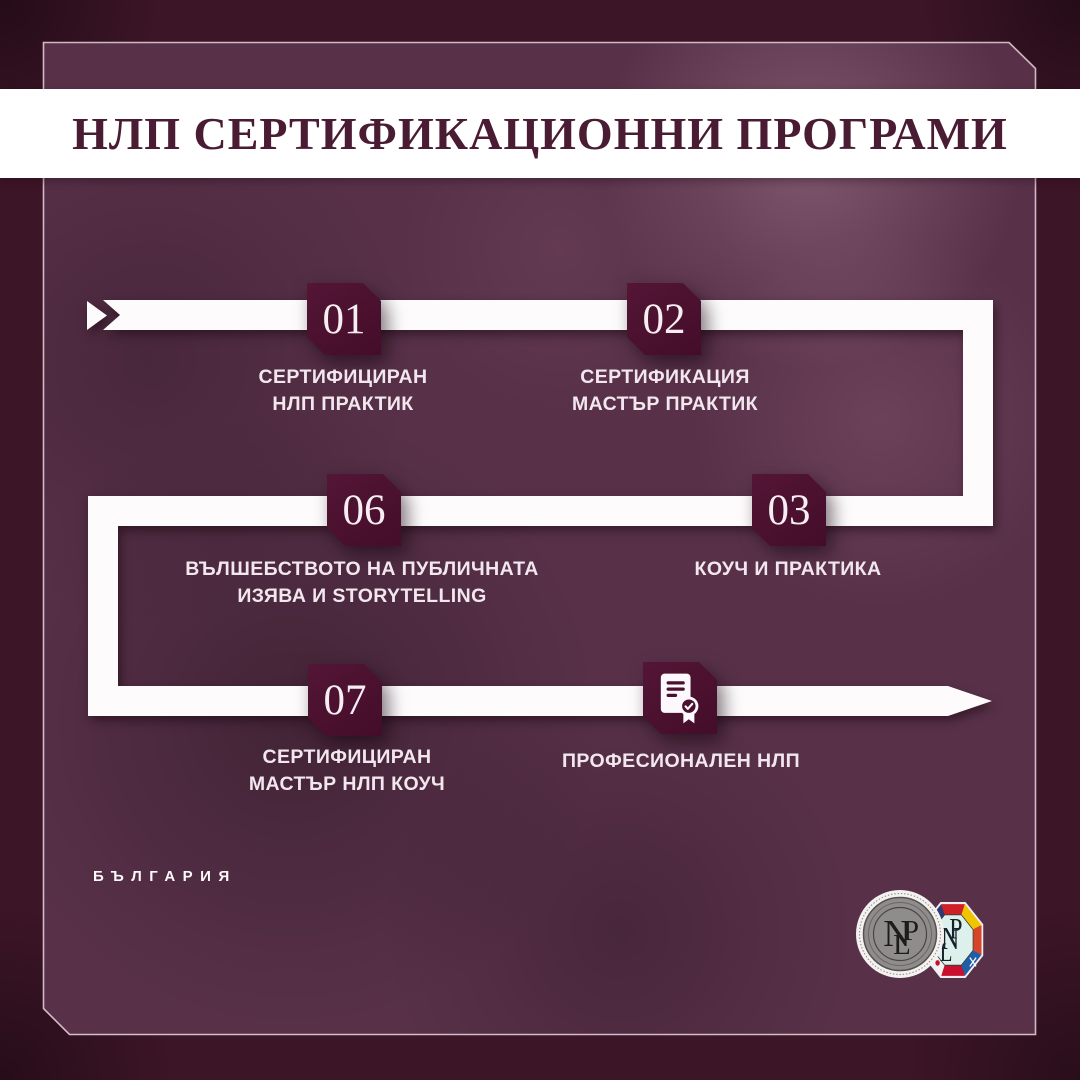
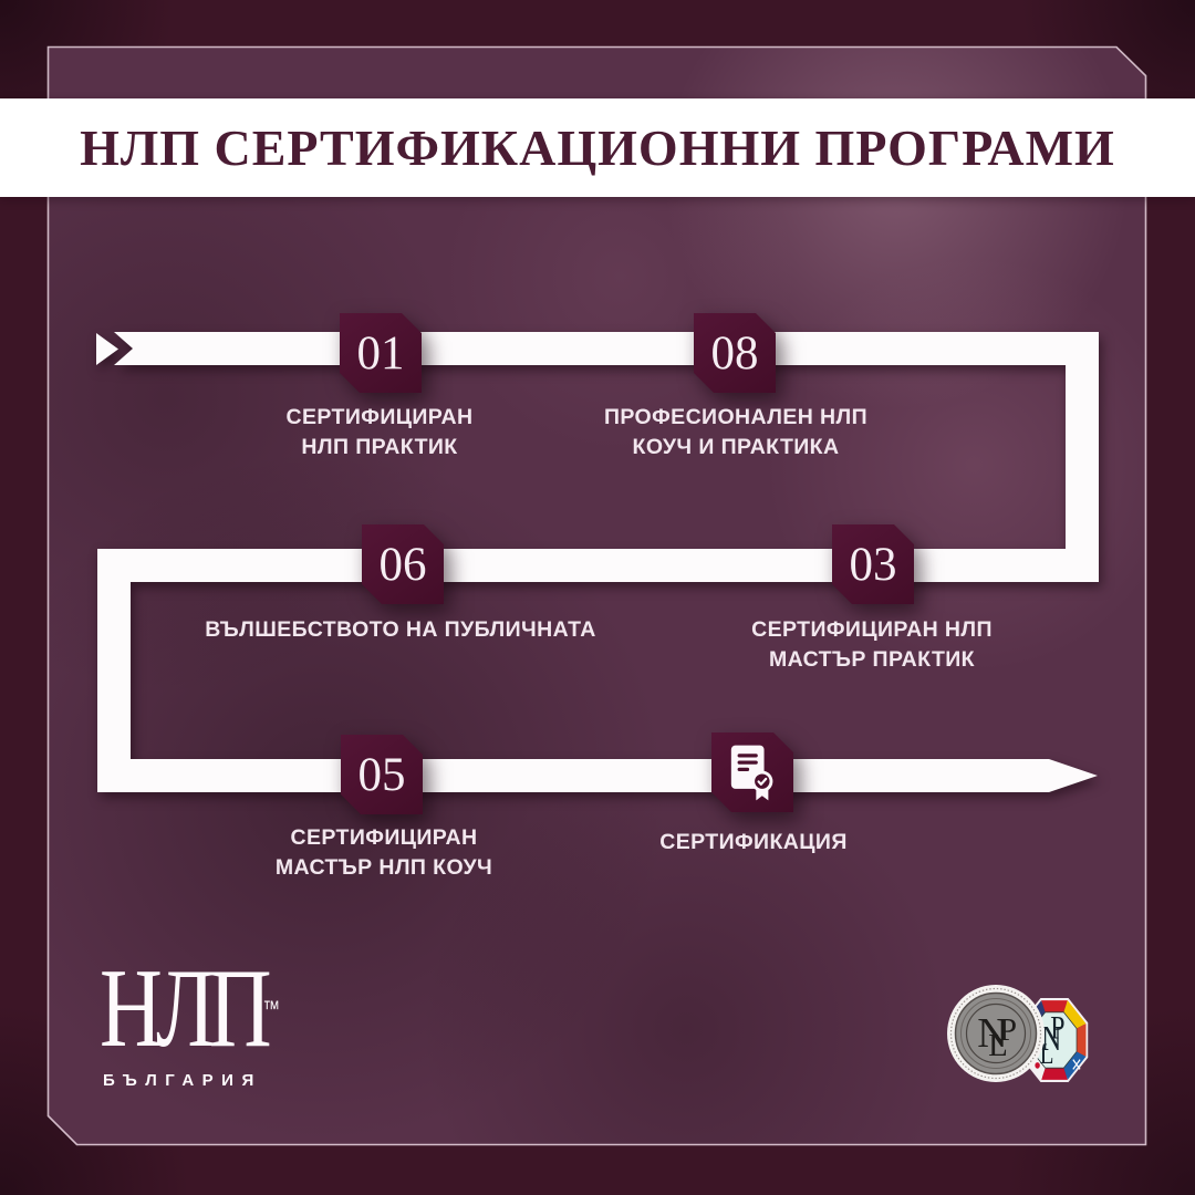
  НЛП СЕРТИФИКАЦИОННИ ПРОГРАМИ
  01
- 02
+ 08
  03
  06
- 07
+ 05
  СЕРТИФИЦИРАН
  НЛП ПРАКТИК
- СЕРТИФИКАЦИЯ
+ ПРОФЕСИОНАЛЕН НЛП
- МАСТЪР ПРАКТИК
+ КОУЧ И ПРАКТИКА
+ СЕРТИФИЦИРАН НЛП
- КОУЧ И ПРАКТИКА
+ МАСТЪР ПРАКТИК
  ВЪЛШЕБСТВОТО НА ПУБЛИЧНАТА
- ИЗЯВА И STORYTELLING
  СЕРТИФИЦИРАН
  МАСТЪР НЛП КОУЧ
- ПРОФЕСИОНАЛЕН НЛП
+ СЕРТИФИКАЦИЯ
+ НЛП
+ ™
  БЪЛГАРИЯ
  P
  N
  L
  N
  L
  P
